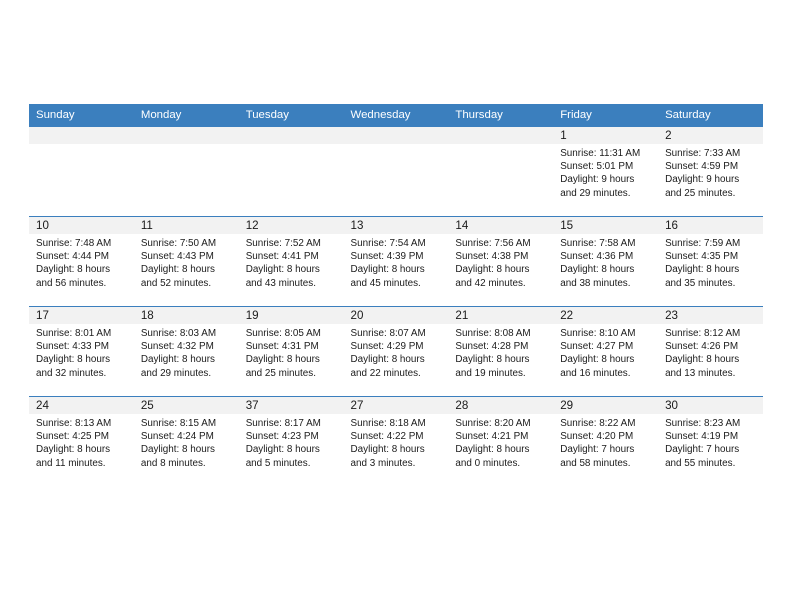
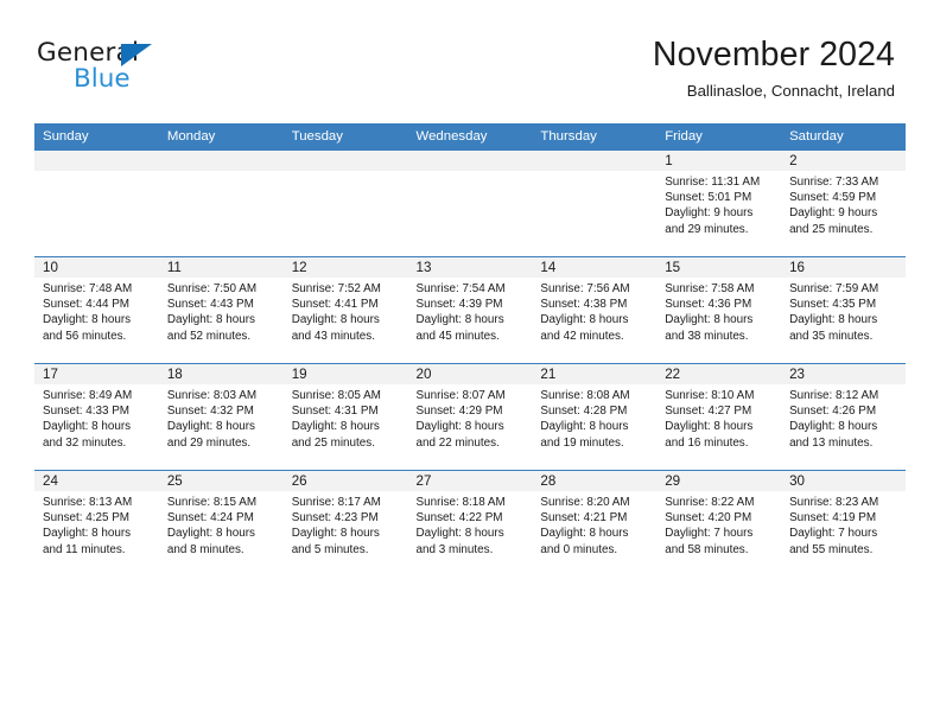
+ General
+ Blue
+ November 2024
+ Ballinasloe, Connacht, Ireland
  Sunday	Monday	Tuesday	Wednesday	Thursday	Friday	Saturday
  					1Sunrise: 11:31 AMSunset: 5:01 PMDaylight: 9 hoursand 29 minutes.	2Sunrise: 7:33 AMSunset: 4:59 PMDaylight: 9 hoursand 25 minutes.
  10Sunrise: 7:48 AMSunset: 4:44 PMDaylight: 8 hoursand 56 minutes.	11Sunrise: 7:50 AMSunset: 4:43 PMDaylight: 8 hoursand 52 minutes.	12Sunrise: 7:52 AMSunset: 4:41 PMDaylight: 8 hoursand 43 minutes.	13Sunrise: 7:54 AMSunset: 4:39 PMDaylight: 8 hoursand 45 minutes.	14Sunrise: 7:56 AMSunset: 4:38 PMDaylight: 8 hoursand 42 minutes.	15Sunrise: 7:58 AMSunset: 4:36 PMDaylight: 8 hoursand 38 minutes.	16Sunrise: 7:59 AMSunset: 4:35 PMDaylight: 8 hoursand 35 minutes.
- 17Sunrise: 8:01 AMSunset: 4:33 PMDaylight: 8 hoursand 32 minutes.	18Sunrise: 8:03 AMSunset: 4:32 PMDaylight: 8 hoursand 29 minutes.	19Sunrise: 8:05 AMSunset: 4:31 PMDaylight: 8 hoursand 25 minutes.	20Sunrise: 8:07 AMSunset: 4:29 PMDaylight: 8 hoursand 22 minutes.	21Sunrise: 8:08 AMSunset: 4:28 PMDaylight: 8 hoursand 19 minutes.	22Sunrise: 8:10 AMSunset: 4:27 PMDaylight: 8 hoursand 16 minutes.	23Sunrise: 8:12 AMSunset: 4:26 PMDaylight: 8 hoursand 13 minutes.
+ 17Sunrise: 8:49 AMSunset: 4:33 PMDaylight: 8 hoursand 32 minutes.	18Sunrise: 8:03 AMSunset: 4:32 PMDaylight: 8 hoursand 29 minutes.	19Sunrise: 8:05 AMSunset: 4:31 PMDaylight: 8 hoursand 25 minutes.	20Sunrise: 8:07 AMSunset: 4:29 PMDaylight: 8 hoursand 22 minutes.	21Sunrise: 8:08 AMSunset: 4:28 PMDaylight: 8 hoursand 19 minutes.	22Sunrise: 8:10 AMSunset: 4:27 PMDaylight: 8 hoursand 16 minutes.	23Sunrise: 8:12 AMSunset: 4:26 PMDaylight: 8 hoursand 13 minutes.
- 24Sunrise: 8:13 AMSunset: 4:25 PMDaylight: 8 hoursand 11 minutes.	25Sunrise: 8:15 AMSunset: 4:24 PMDaylight: 8 hoursand 8 minutes.	37Sunrise: 8:17 AMSunset: 4:23 PMDaylight: 8 hoursand 5 minutes.	27Sunrise: 8:18 AMSunset: 4:22 PMDaylight: 8 hoursand 3 minutes.	28Sunrise: 8:20 AMSunset: 4:21 PMDaylight: 8 hoursand 0 minutes.	29Sunrise: 8:22 AMSunset: 4:20 PMDaylight: 7 hoursand 58 minutes.	30Sunrise: 8:23 AMSunset: 4:19 PMDaylight: 7 hoursand 55 minutes.
+ 24Sunrise: 8:13 AMSunset: 4:25 PMDaylight: 8 hoursand 11 minutes.	25Sunrise: 8:15 AMSunset: 4:24 PMDaylight: 8 hoursand 8 minutes.	26Sunrise: 8:17 AMSunset: 4:23 PMDaylight: 8 hoursand 5 minutes.	27Sunrise: 8:18 AMSunset: 4:22 PMDaylight: 8 hoursand 3 minutes.	28Sunrise: 8:20 AMSunset: 4:21 PMDaylight: 8 hoursand 0 minutes.	29Sunrise: 8:22 AMSunset: 4:20 PMDaylight: 7 hoursand 58 minutes.	30Sunrise: 8:23 AMSunset: 4:19 PMDaylight: 7 hoursand 55 minutes.
